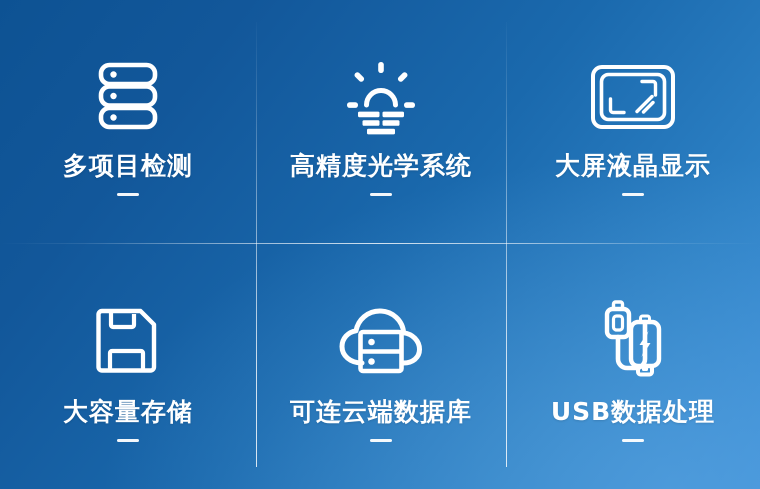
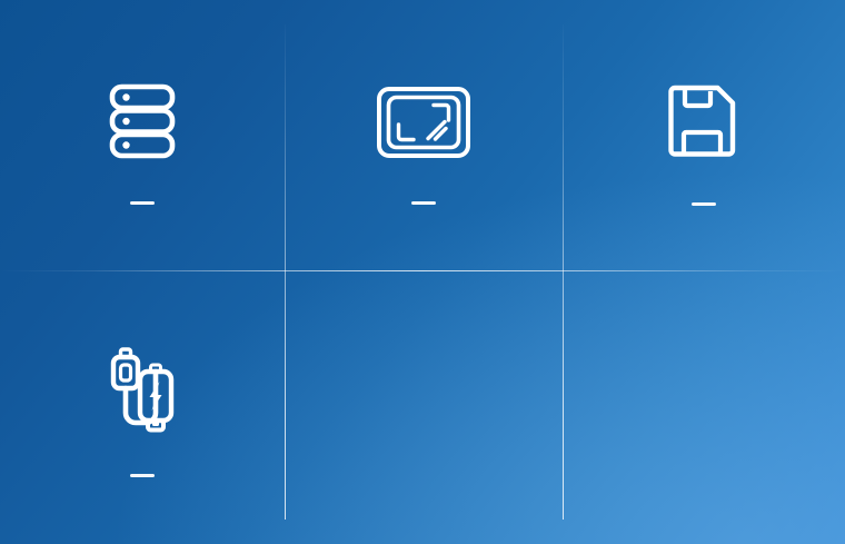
- 多项目检测
- 高精度光学系统
- 大屏液晶显示
- 大容量存储
- 可连云端数据库
- USB数据处理
